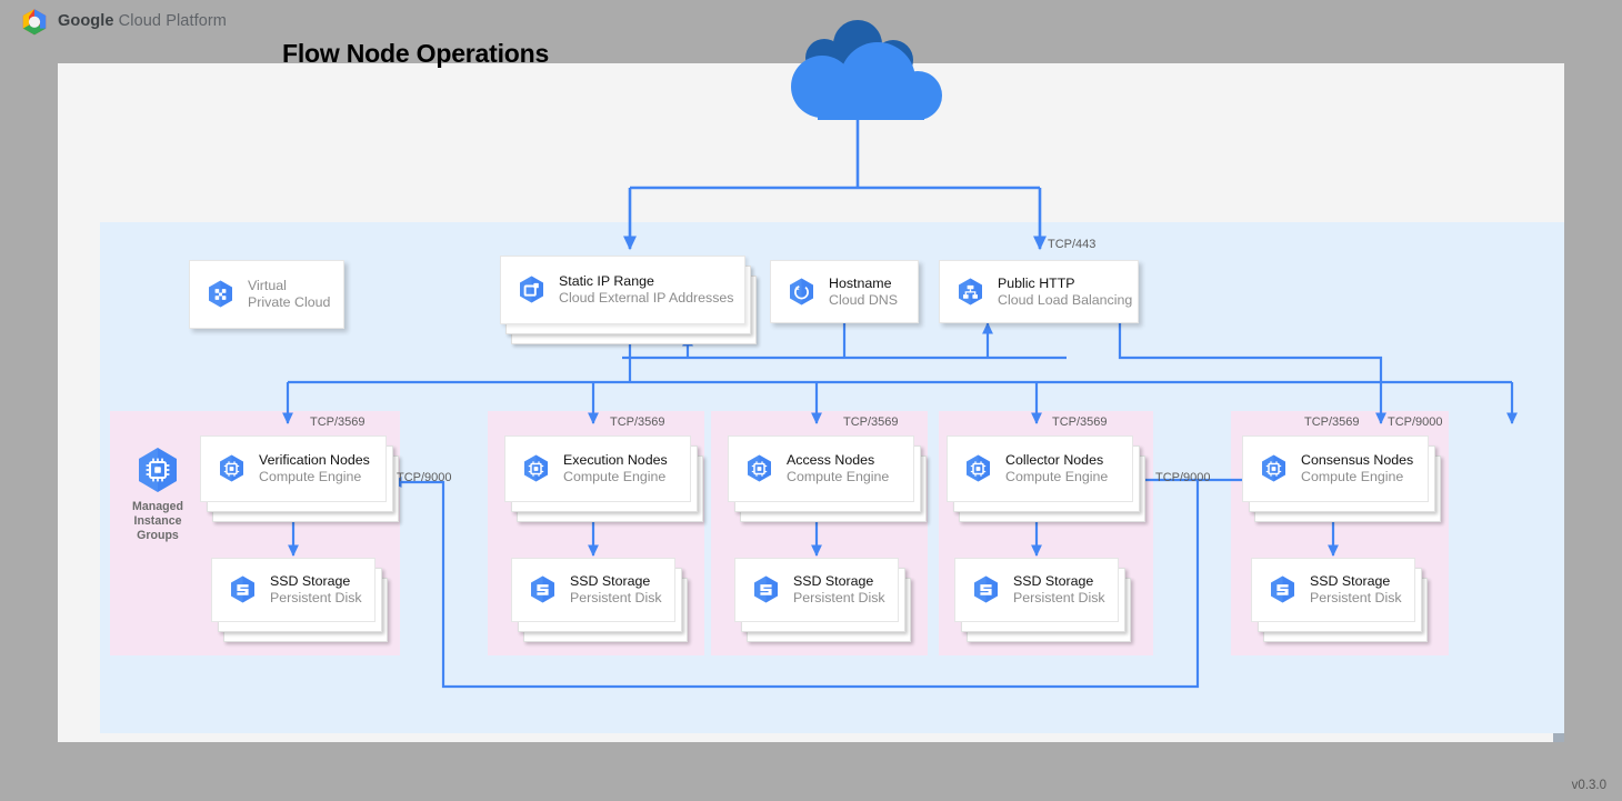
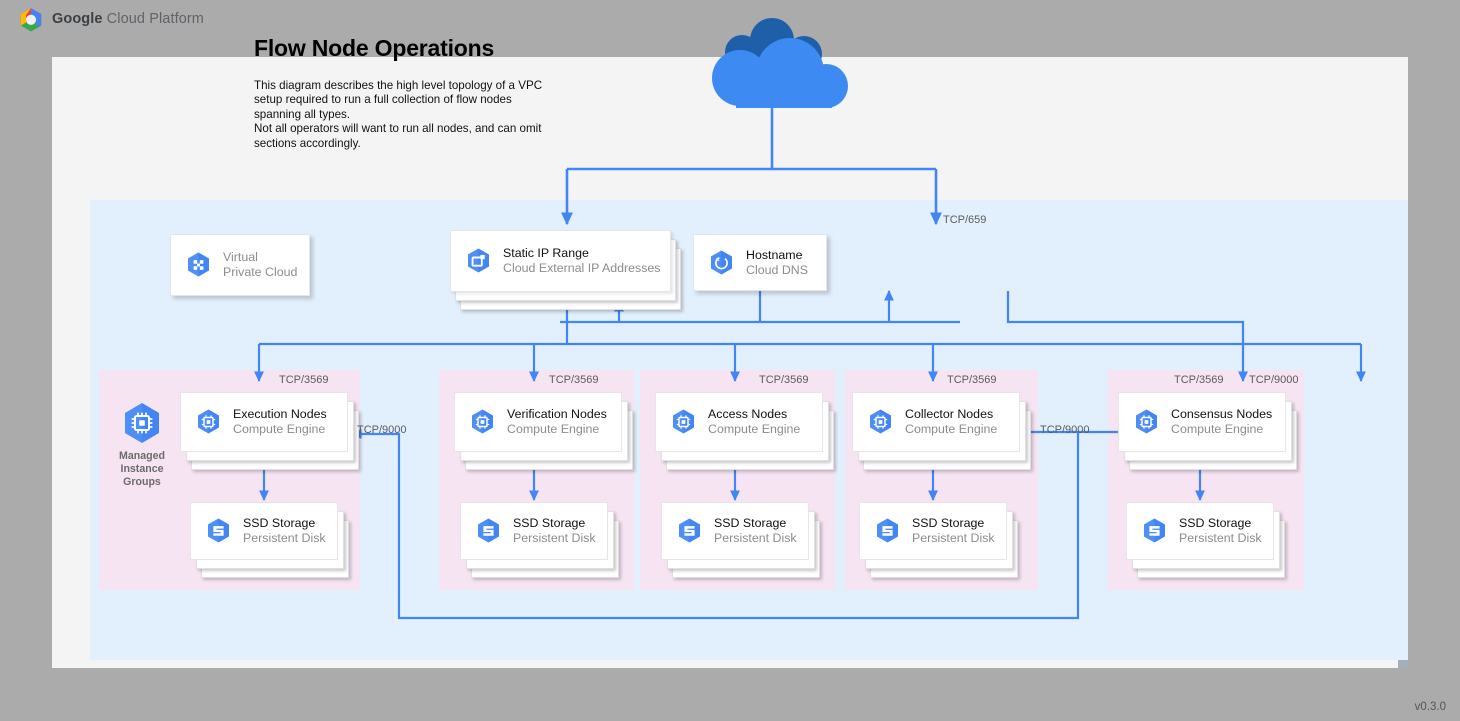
  Google Cloud Platform
  Flow Node Operations
+ This diagram describes the high level topology of a VPC setup required to run a full collection of flow nodes spanning all types.
+ Not all operators will want to run all nodes, and can omit sections accordingly.
  Virtual
  Private Cloud
  Static IP Range
  Cloud External IP Addresses
  Hostname
  Cloud DNS
- Public HTTP
- Cloud Load Balancing
  Managed
  Instance
  Groups
- Verification Nodes
+ Execution Nodes
  Compute Engine
- Execution Nodes
+ Verification Nodes
  Compute Engine
  Access Nodes
  Compute Engine
  Collector Nodes
  Compute Engine
  Consensus Nodes
  Compute Engine
  SSD Storage
  Persistent Disk
  SSD Storage
  Persistent Disk
  SSD Storage
  Persistent Disk
  SSD Storage
  Persistent Disk
  SSD Storage
  Persistent Disk
- TCP/443
+ TCP/659
  TCP/3569
  TCP/3569
  TCP/3569
  TCP/3569
  TCP/3569
  TCP/9000
  TCP/9000
  TCP/9000
  v0.3.0
